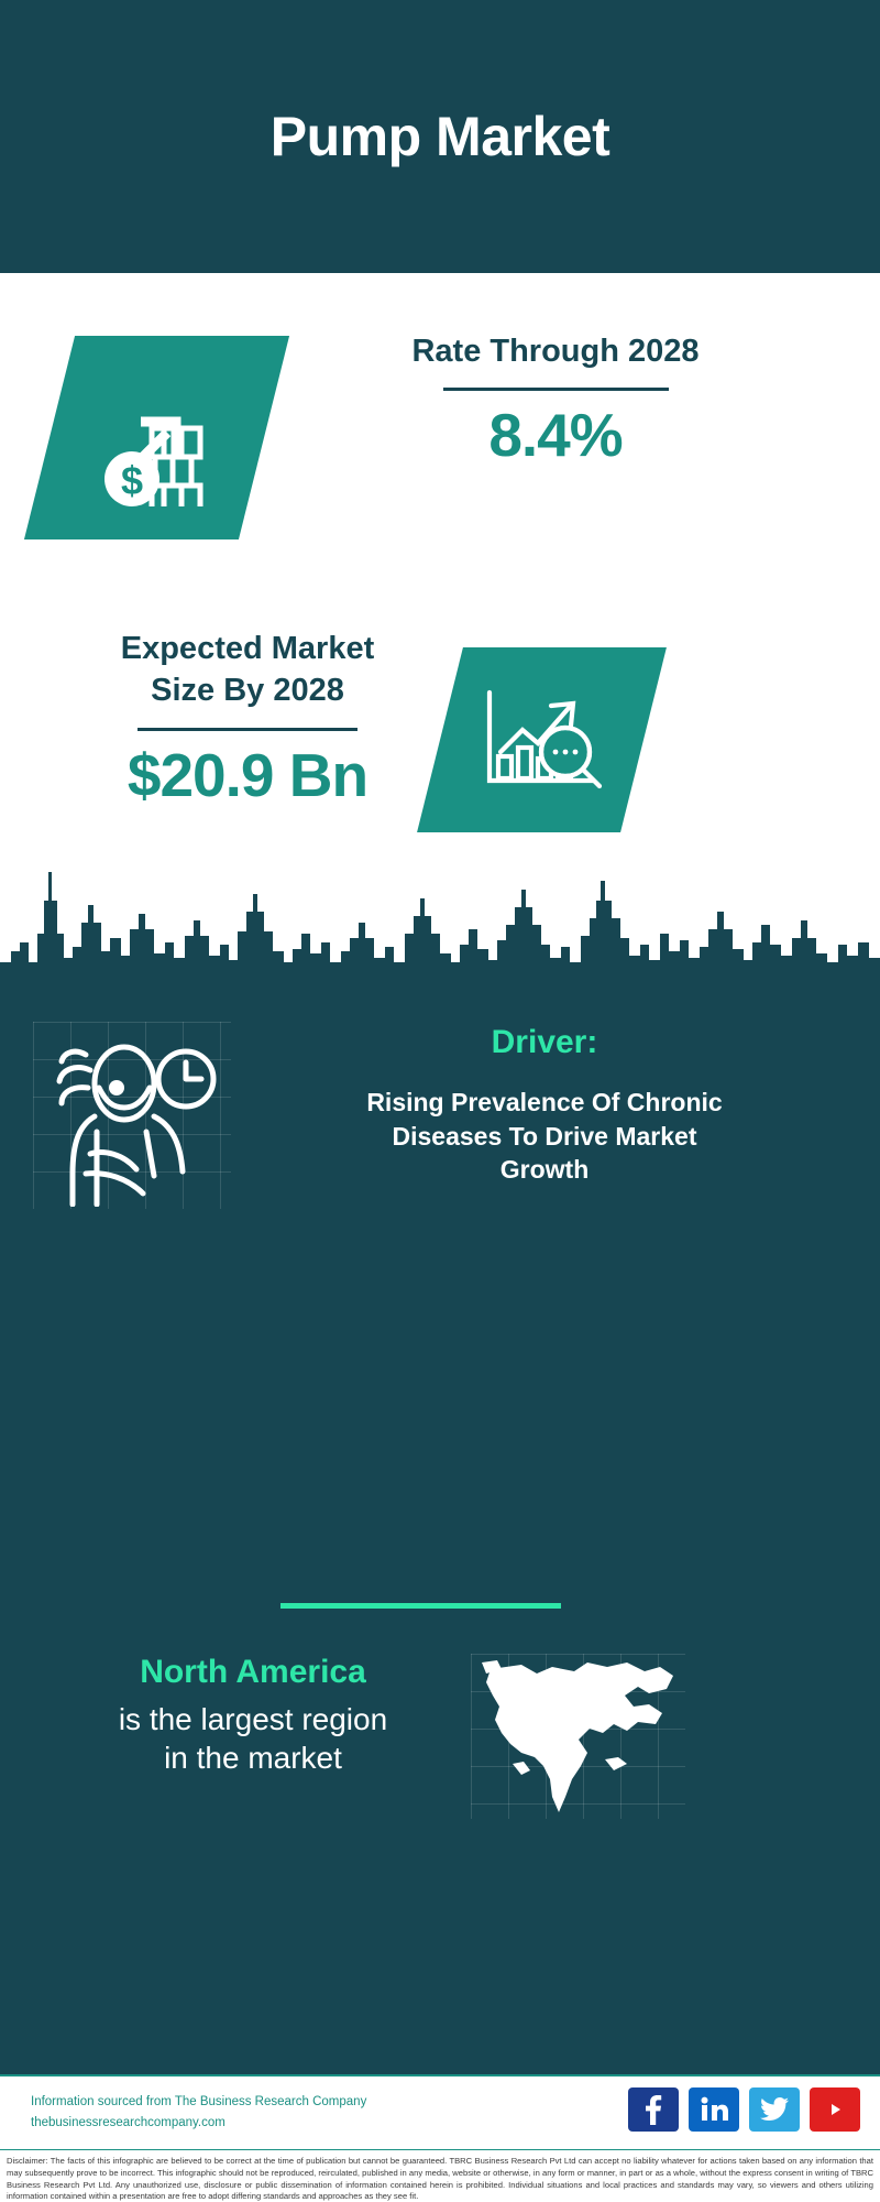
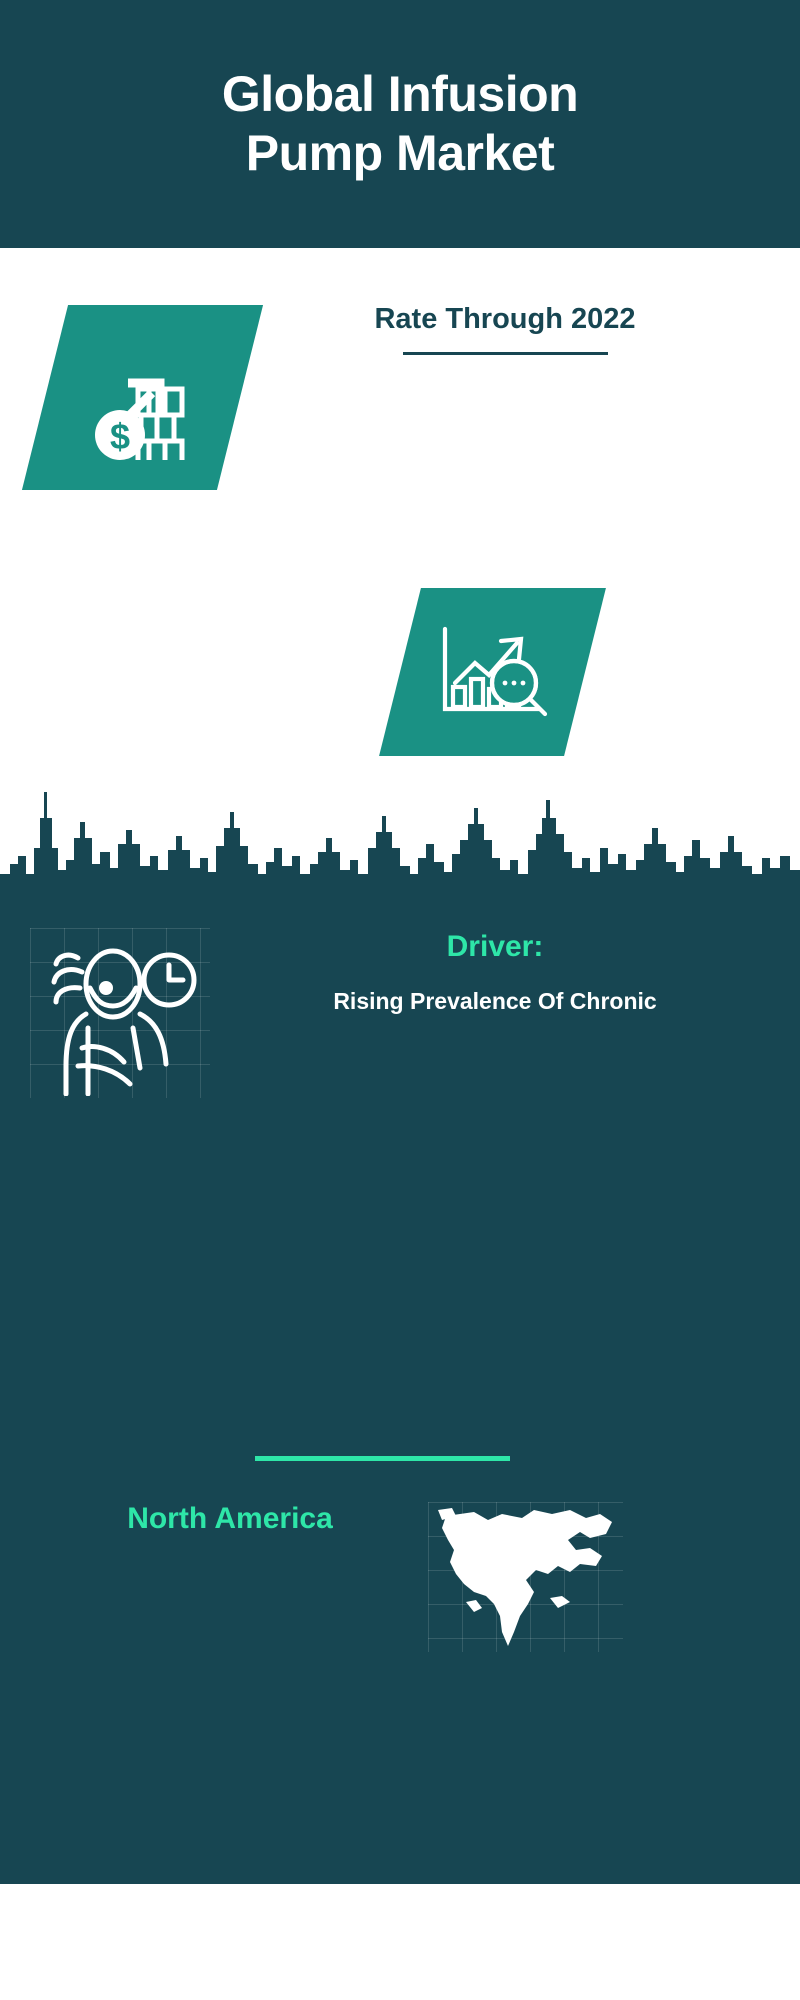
+ Global Infusion
  Pump Market
- Rate Through 2028
+ Rate Through 2022
- 8.4%
- Expected Market
- Size By 2028
- $20.9 Bn
  Driver:
  Rising Prevalence Of Chronic
- Diseases To Drive Market
- Growth
  North America
- is the largest region
- in the market
- Information sourced from The Business Research Company
- thebusinessresearchcompany.com
- Disclaimer: The facts of this infographic are believed to be correct at the time of publication but cannot be guaranteed. TBRC Business Research Pvt Ltd can accept no liability whatever for actions taken based on any information that may subsequently prove to be incorrect. This infographic should not be reproduced, reirculated, published in any media, website or otherwise, in any form or manner, in part or as a whole, without the express consent in writing of TBRC Business Research Pvt Ltd. Any unauthorized use, disclosure or public dissemination of information contained herein is prohibited. Individual situations and local practices and standards may vary, so viewers and others utilizing information contained within a presentation are free to adopt differing standards and approaches as they see fit.
